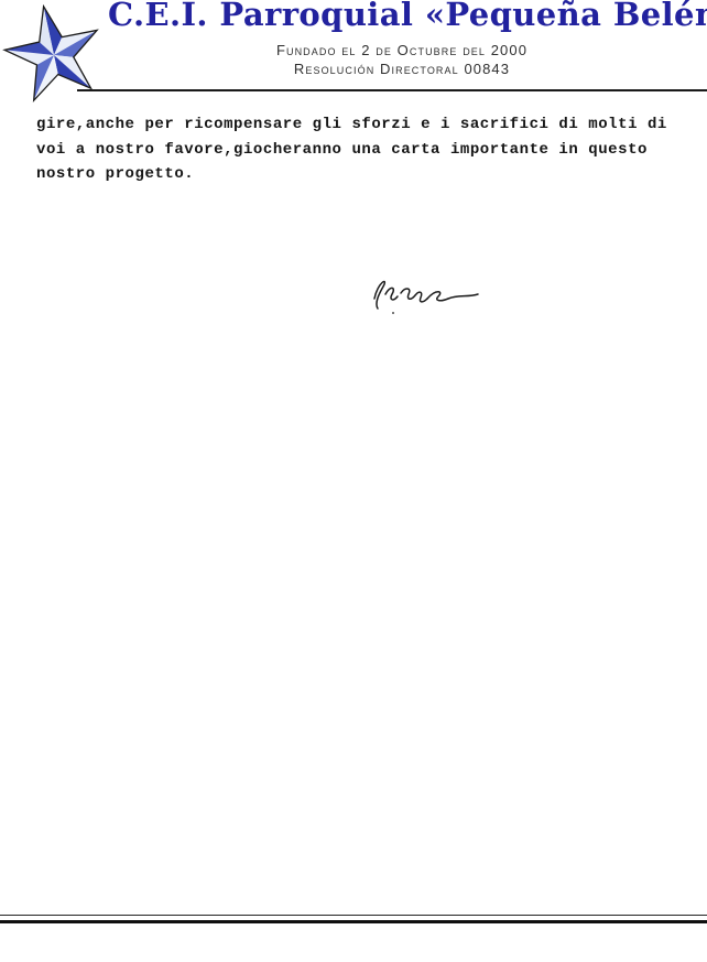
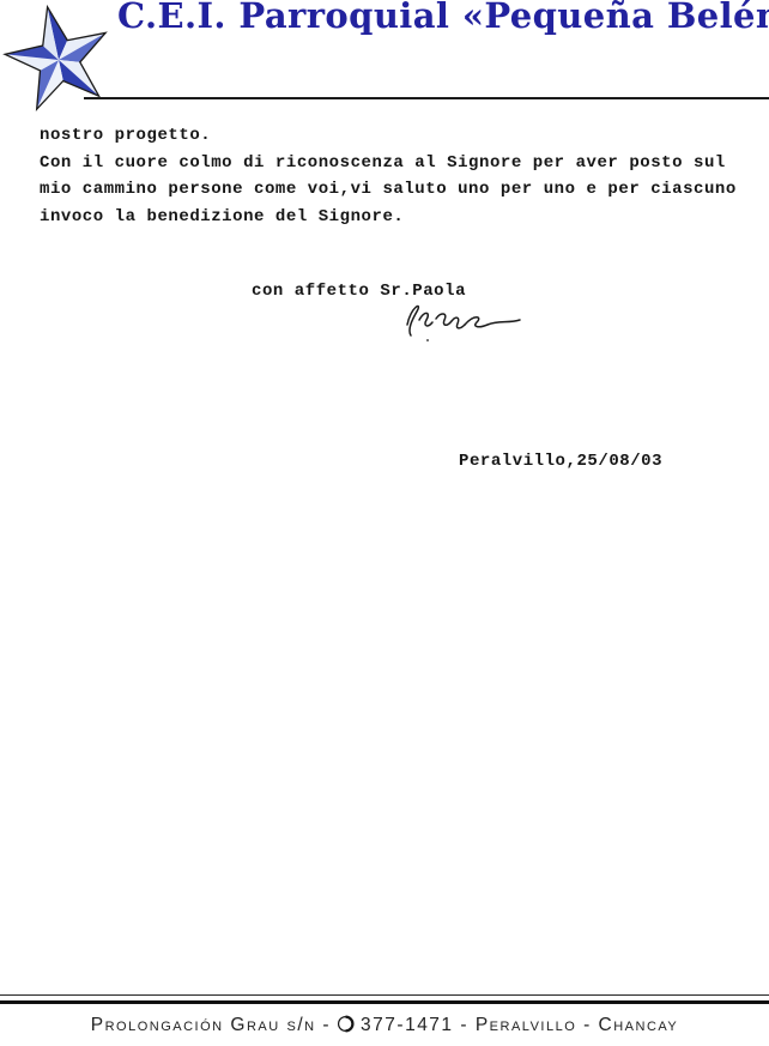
  C.E.I. Parroquial «Pequeña Belé
- Fundado el 2 de Octubre del 2000
- Resolución Directoral 00843
- gire,anche per ricompensare gli sforzi e i sacrifici di molti di
- voi a nostro favore,giocheranno una carta importante in questo
  nostro progetto.
+ Con il cuore colmo di riconoscenza al Signore per aver posto sul
+ mio cammino persone come voi,vi saluto uno per uno e per ciascuno
+ invoco la benedizione del Signore.
+ con affetto Sr.Paola
+ Peralvillo,25/08/03
+ Prolongación Grau s/n - 377-1471 - Peralvillo - Chancay
